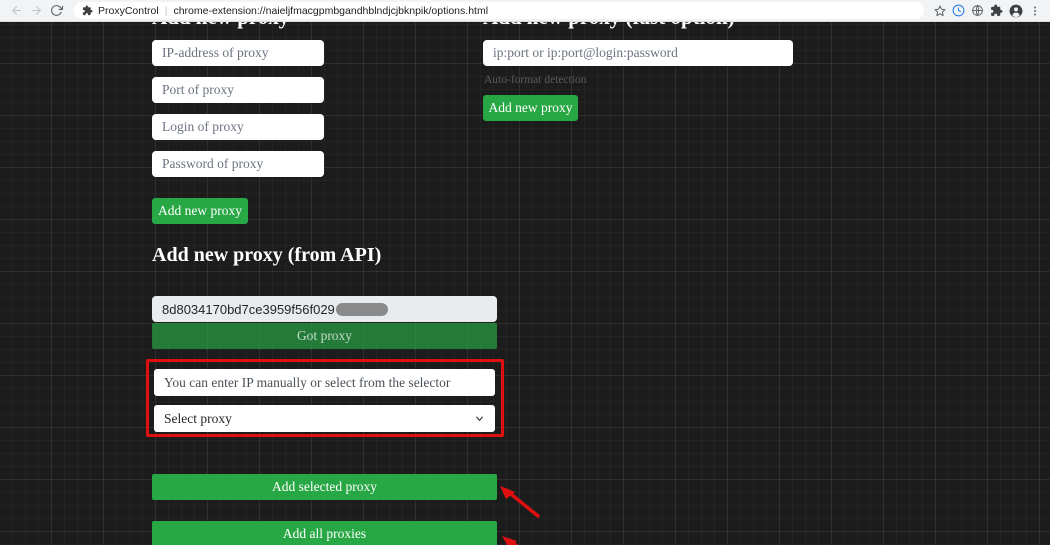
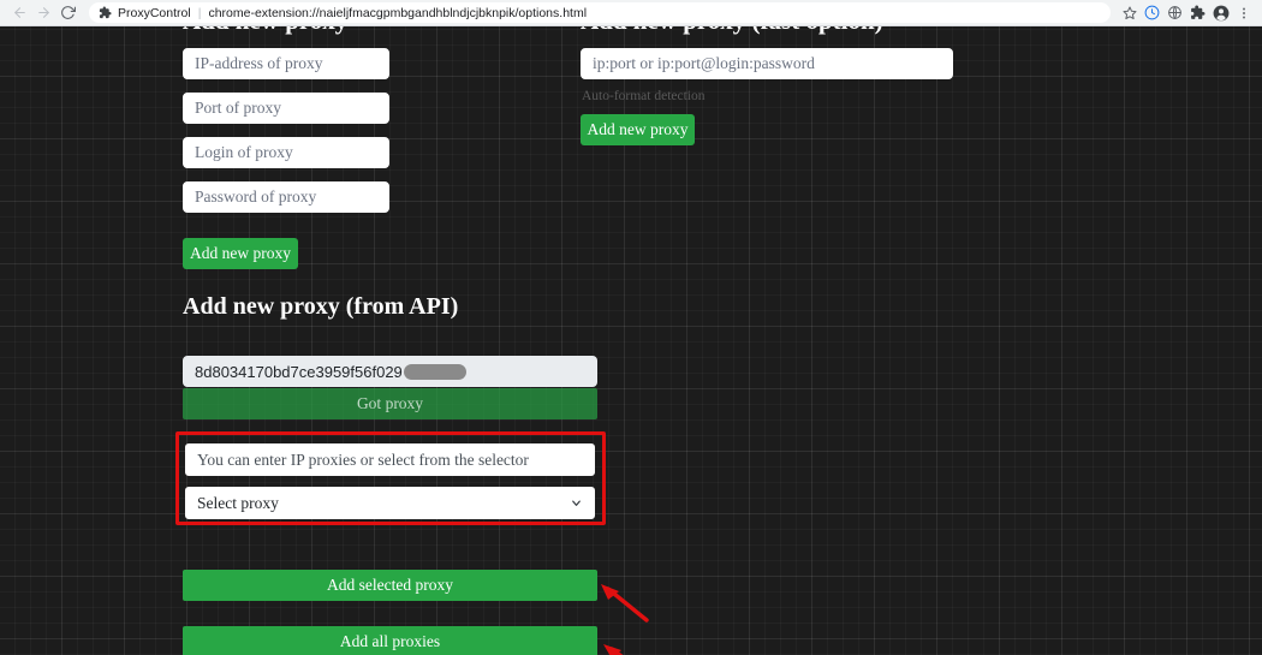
  ProxyControl
  |
  chrome-extension://naieljfmacgpmbgandhblndjcjbknpik/options.html
  IP-address of proxy
  Port of proxy
  Login of proxy
  Password of proxy
  Add new proxy
  ip:port or ip:port@login:password
  Auto-format detection
  Add new proxy
  Add new proxy (from API)
  8d8034170bd7ce3959f56f029
  Got proxy
- You can enter IP manually or select from the selector
+ You can enter IP proxies or select from the selector
  Select proxy
  Add selected proxy
  Add all proxies
